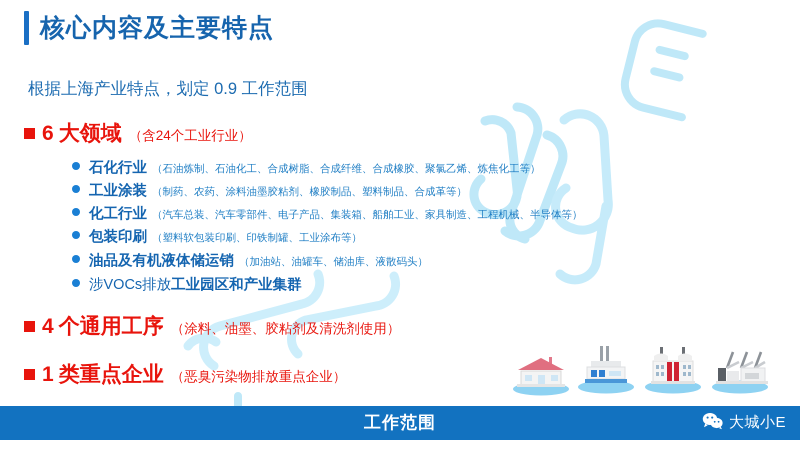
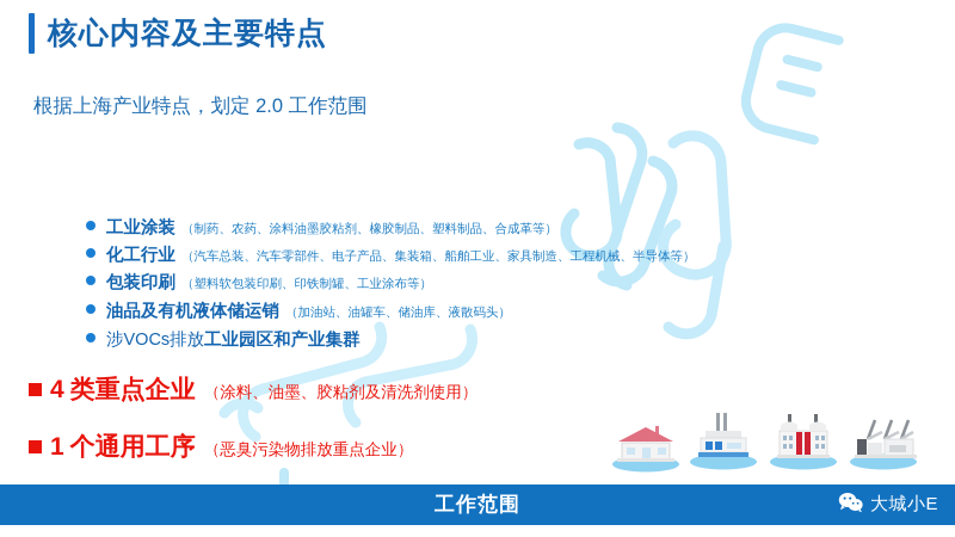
  核心内容及主要特点
- 根据上海产业特点，划定 0.9 工作范围
+ 根据上海产业特点，划定 2.0 工作范围
- 6
- 大领域
- （含24个工业行业）
- 石化行业
- （石油炼制、石油化工、合成树脂、合成纤维、合成橡胶、聚氯乙烯、炼焦化工等）
  工业涂装
  （制药、农药、涂料油墨胶粘剂、橡胶制品、塑料制品、合成革等）
  化工行业
  （汽车总装、汽车零部件、电子产品、集装箱、船舶工业、家具制造、工程机械、半导体等）
  包装印刷
  （塑料软包装印刷、印铁制罐、工业涂布等）
  油品及有机液体储运销
  （加油站、油罐车、储油库、液散码头）
  涉VOCs排放
  工业园区和产业集群
  4
- 个通用工序
+ 类重点企业
  （涂料、油墨、胶粘剂及清洗剂使用）
  1
- 类重点企业
+ 个通用工序
  （恶臭污染物排放重点企业）
  工作范围
  大城小E
